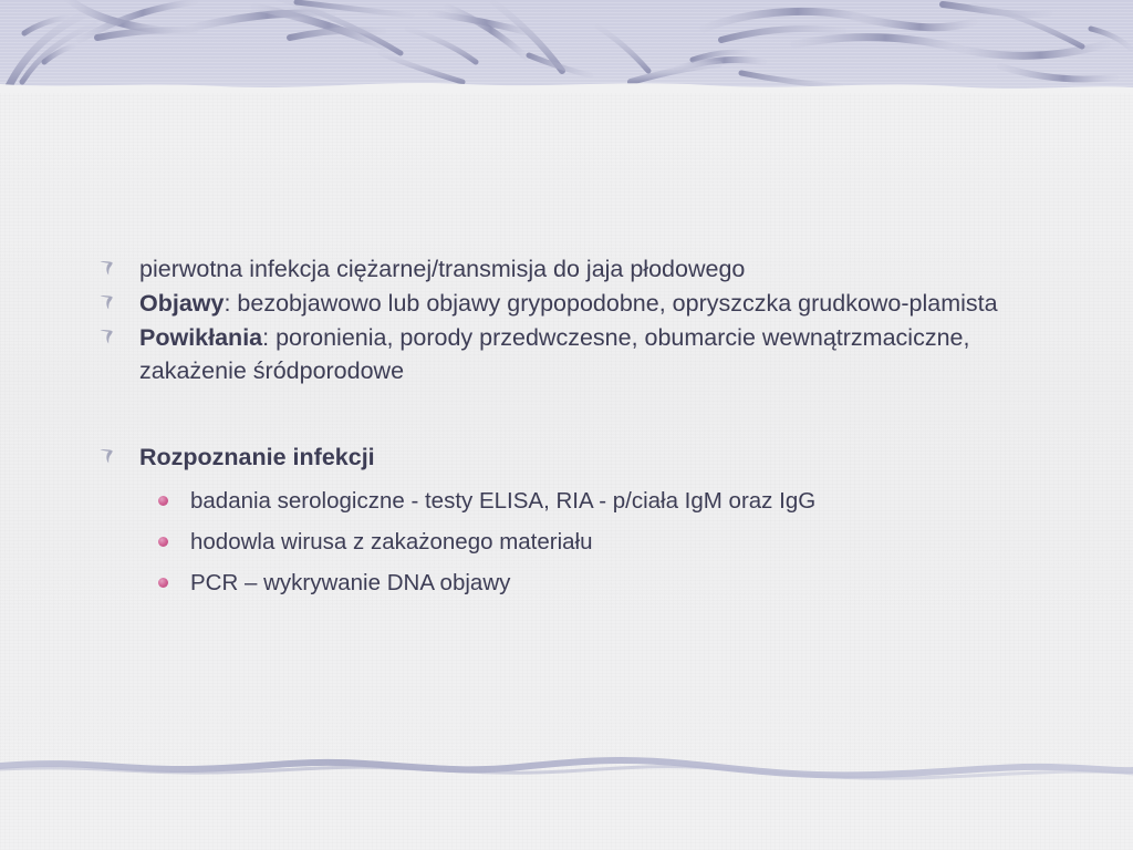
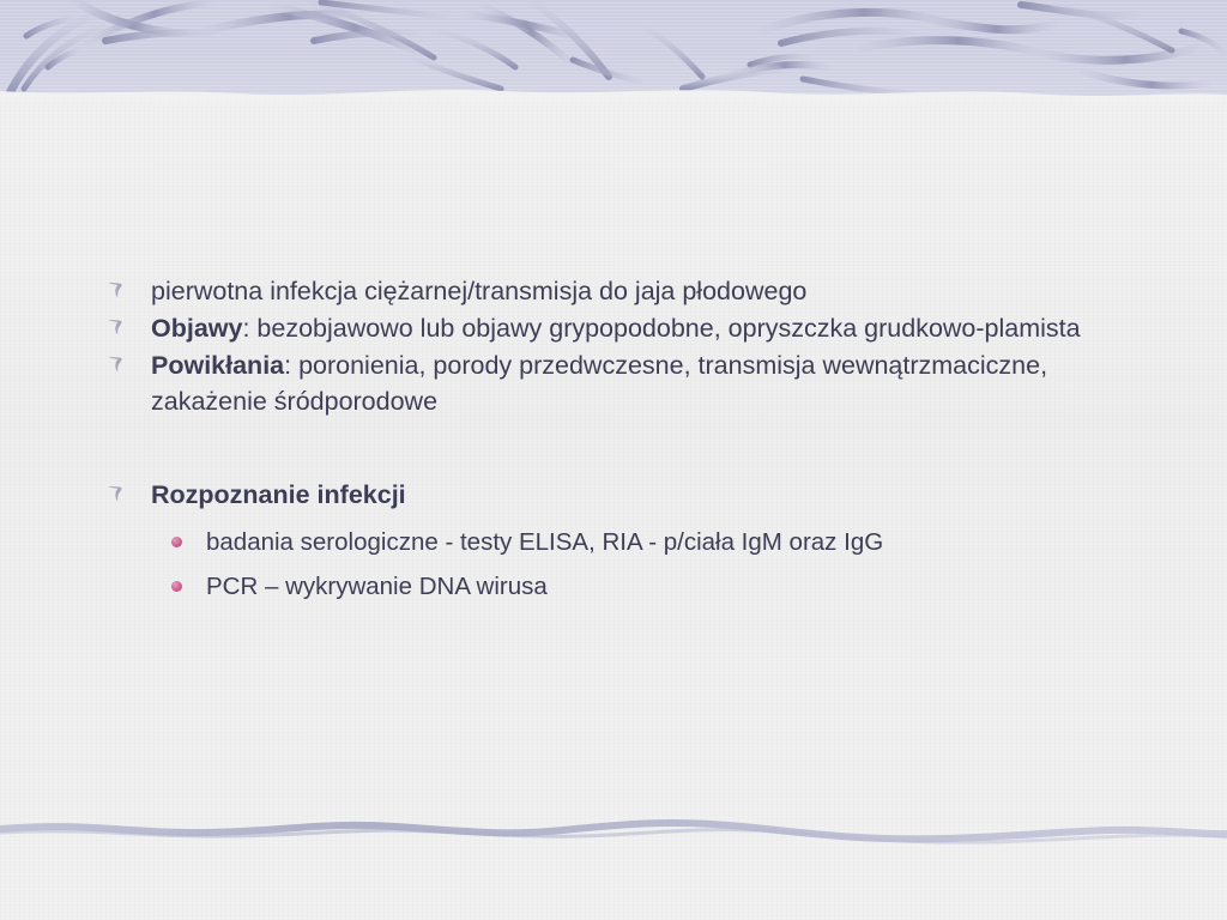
  pierwotna infekcja ciężarnej/transmisja do jaja płodowego
  Objawy: bezobjawowo lub objawy grypopodobne, opryszczka grudkowo-plamista
- Powikłania: poronienia, porody przedwczesne, obumarcie wewnątrzmaciczne, zakażenie śródporodowe
+ Powikłania: poronienia, porody przedwczesne, transmisja wewnątrzmaciczne, zakażenie śródporodowe
  Rozpoznanie infekcji
  badania serologiczne - testy ELISA, RIA - p/ciała IgM oraz IgG
- hodowla wirusa z zakażonego materiału
- PCR – wykrywanie DNA objawy
+ PCR – wykrywanie DNA wirusa
